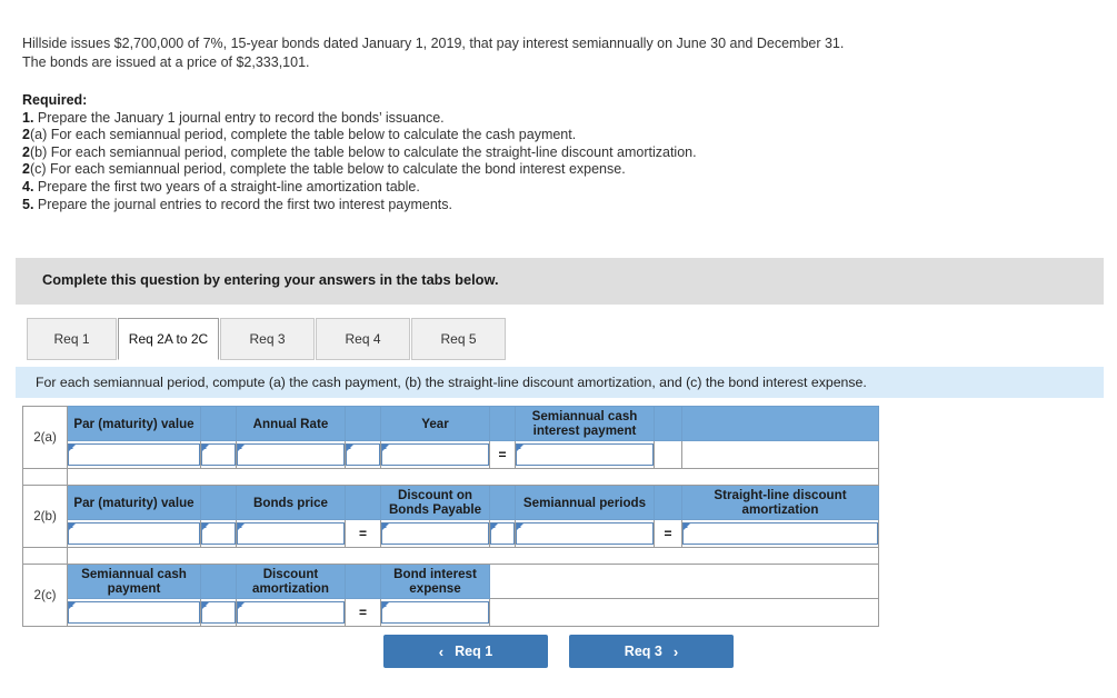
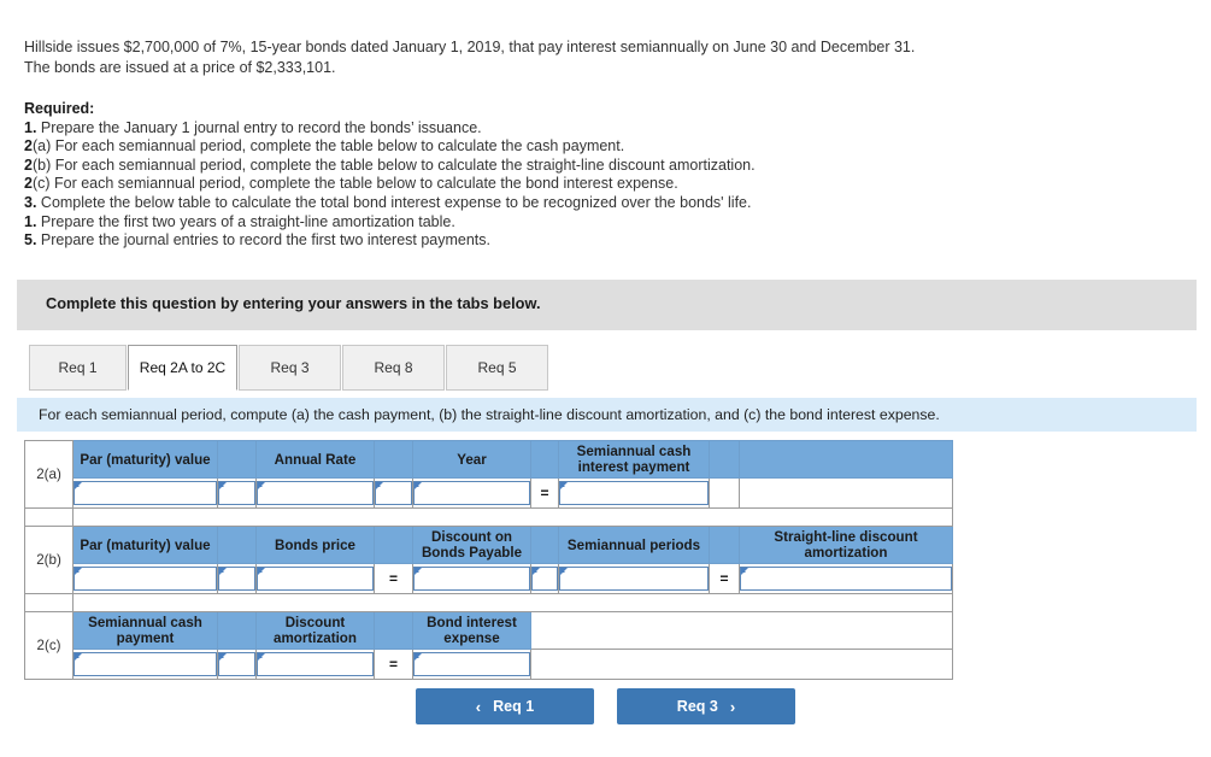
  Hillside issues $2,700,000 of 7%, 15-year bonds dated January 1, 2019, that pay interest semiannually on June 30 and December 31.
  The bonds are issued at a price of $2,333,101.
  Required:
  1. Prepare the January 1 journal entry to record the bonds’ issuance.
  2(a) For each semiannual period, complete the table below to calculate the cash payment.
  2(b) For each semiannual period, complete the table below to calculate the straight-line discount amortization.
  2(c) For each semiannual period, complete the table below to calculate the bond interest expense.
+ 3. Complete the below table to calculate the total bond interest expense to be recognized over the bonds' life.
- 4. Prepare the first two years of a straight-line amortization table.
+ 1. Prepare the first two years of a straight-line amortization table.
  5. Prepare the journal entries to record the first two interest payments.
  Complete this question by entering your answers in the tabs below.
  Req 1
  Req 2A to 2C
  Req 3
- Req 4
+ Req 8
  Req 5
  For each semiannual period, compute (a) the cash payment, (b) the straight-line discount amortization, and (c) the bond interest expense.
  2(a)	Par (maturity) value		Annual Rate		Year		Semiannual cash interest payment
  					=
  2(b)	Par (maturity) value		Bonds price		Discount on Bonds Payable		Semiannual periods		Straight-line discount amortization
  			=				=
  2(c)	Semiannual cash payment		Discount amortization		Bond interest expense
  			=
  ‹
  Req 1
  Req 3
  ›
